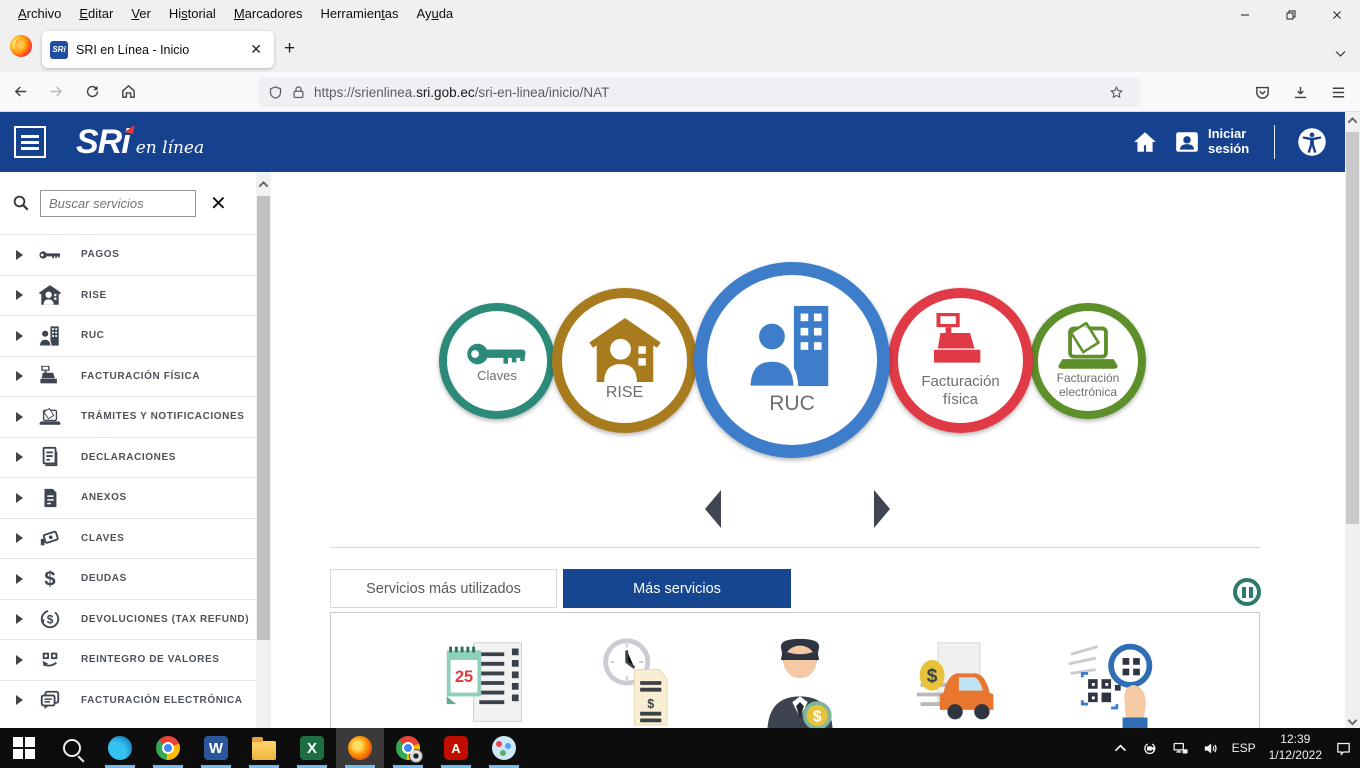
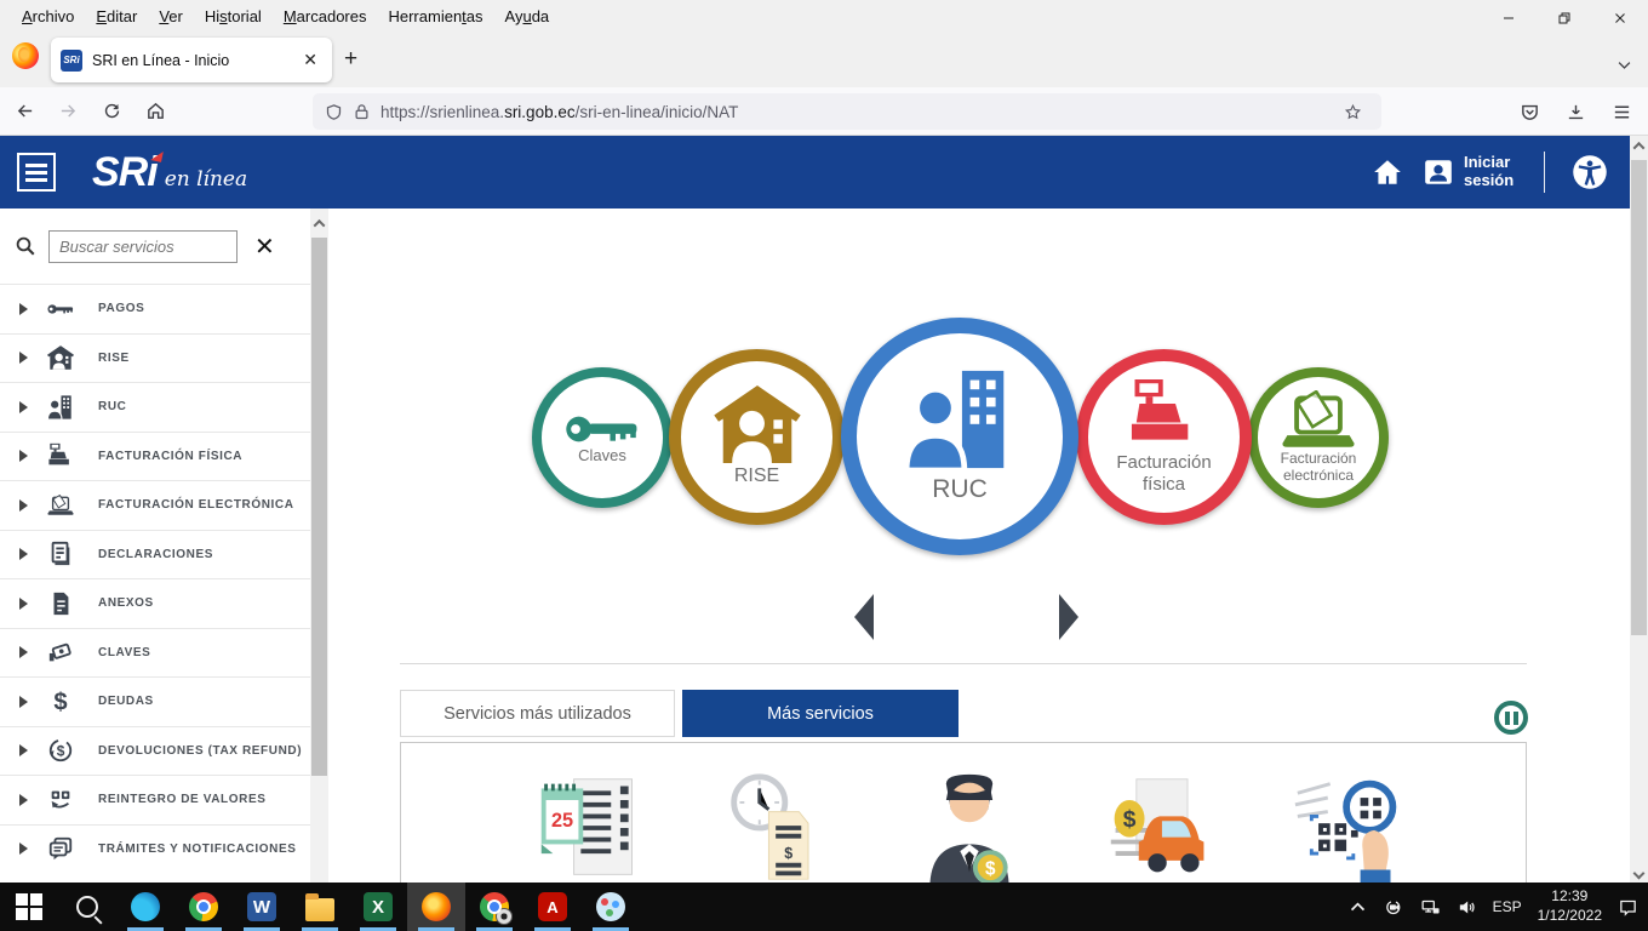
  Archivo
  Editar
  Ver
  Historial
  Marcadores
  Herramientas
  Ayuda
  SRi
  SRI en Línea - Inicio
  ✕
  +
  https://srienlinea.sri.gob.ec/sri-en-linea/inicio/NAT
  SRi
  en línea
  Iniciar sesión
  Buscar servicios
  ✕
  PAGOS
  RISE
  RUC
  FACTURACIÓN FÍSICA
- TRÁMITES Y NOTIFICACIONES
+ FACTURACIÓN ELECTRÓNICA
  DECLARACIONES
  ANEXOS
  CLAVES
  DEUDAS
  DEVOLUCIONES (TAX REFUND)
  REINTEGRO DE VALORES
- FACTURACIÓN ELECTRÓNICA
+ TRÁMITES Y NOTIFICACIONES
  Claves
  RISE
  RUC
  Facturación física
  Facturación electrónica
  Servicios más utilizados
  Más servicios
  W
  X
  A
  ESP
  12:39
  1/12/2022
